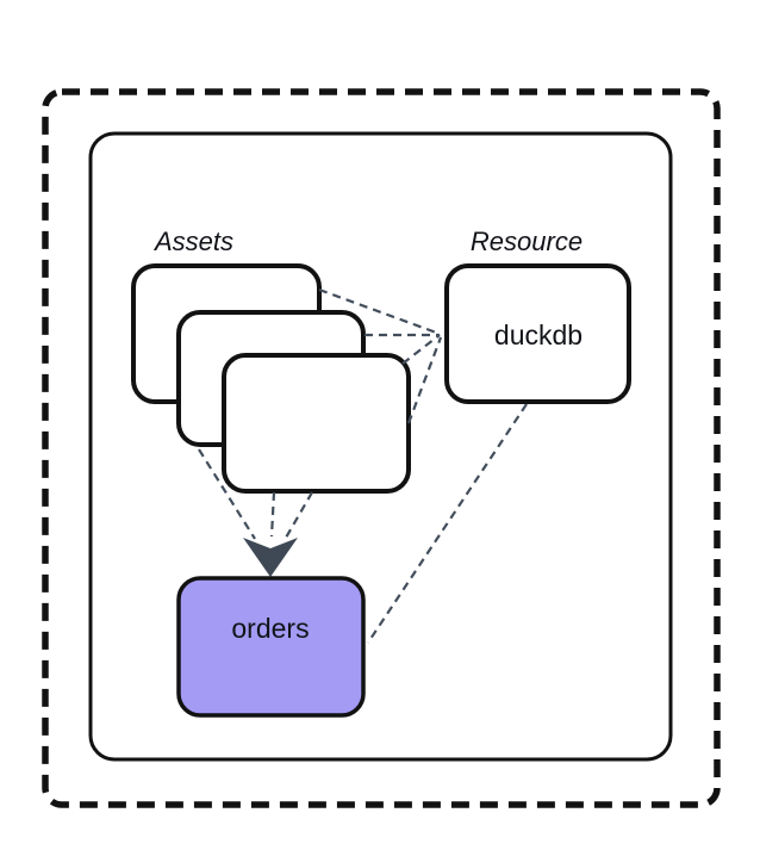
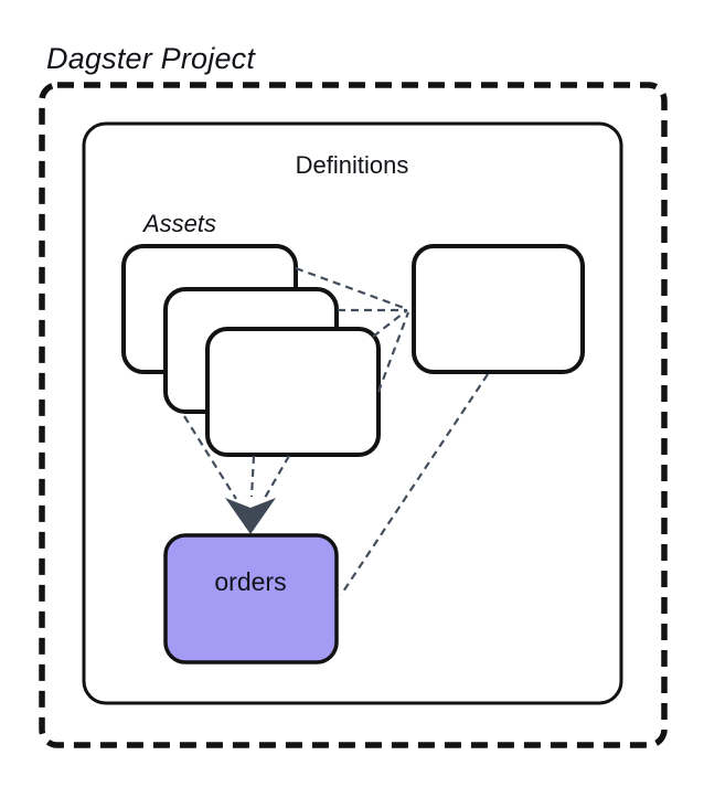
+ Dagster Project
+ Definitions
  Assets
- Resource
- duckdb
  orders
